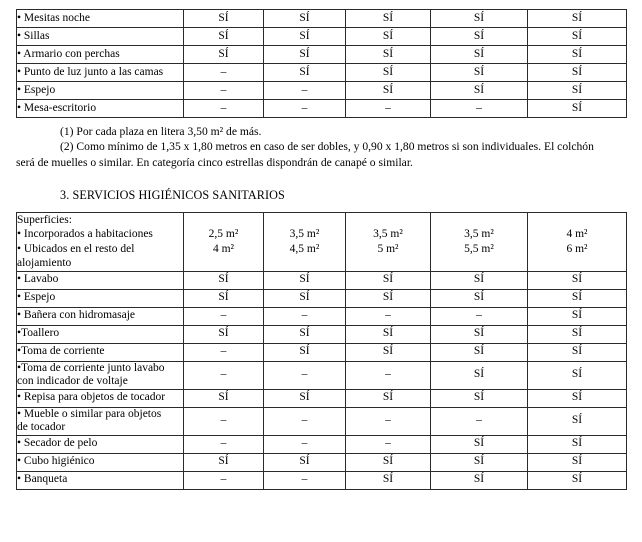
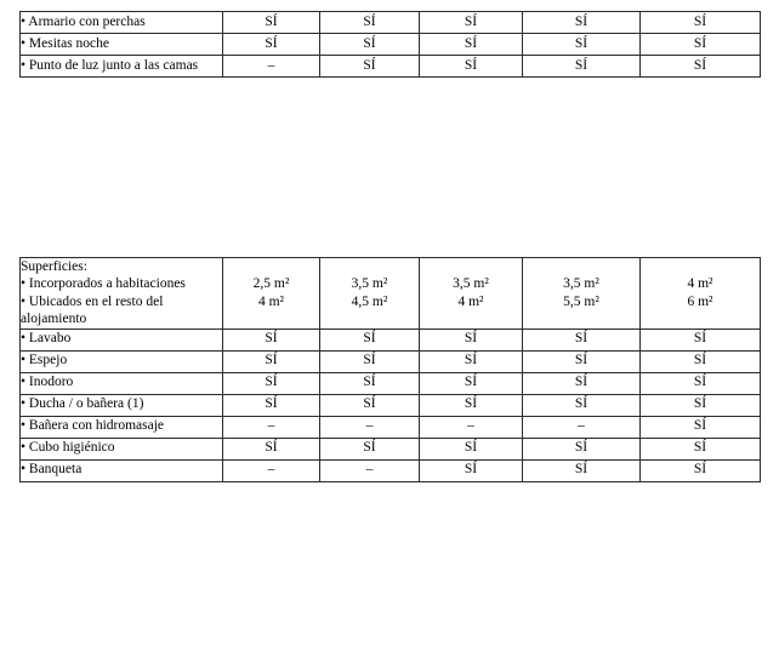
- • Mesitas noche	SÍ	SÍ	SÍ	SÍ	SÍ
+ • Armario con perchas	SÍ	SÍ	SÍ	SÍ	SÍ
- • Sillas	SÍ	SÍ	SÍ	SÍ	SÍ
- • Armario con perchas	SÍ	SÍ	SÍ	SÍ	SÍ
+ • Mesitas noche	SÍ	SÍ	SÍ	SÍ	SÍ
  • Punto de luz junto a las camas	–	SÍ	SÍ	SÍ	SÍ
- • Espejo	–	–	SÍ	SÍ	SÍ
- • Mesa-escritorio	–	–	–	–	SÍ
- (1) Por cada plaza en litera 3,50 m² de más.
- (2) Como mínimo de 1,35 x 1,80 metros en caso de ser dobles, y 0,90 x 1,80 metros si son individuales. El colchón
- será de muelles o similar. En categoría cinco estrellas dispondrán de canapé o similar.
- 3. SERVICIOS HIGIÉNICOS SANITARIOS
- Superficies: • Incorporados a habitaciones • Ubicados en el resto del alojamiento	2,5 m² 4 m²	3,5 m² 4,5 m²	3,5 m² 5 m²	3,5 m² 5,5 m²	4 m² 6 m²
+ Superficies: • Incorporados a habitaciones • Ubicados en el resto del alojamiento	2,5 m² 4 m²	3,5 m² 4,5 m²	3,5 m² 4 m²	3,5 m² 5,5 m²	4 m² 6 m²
  • Lavabo	SÍ	SÍ	SÍ	SÍ	SÍ
  • Espejo	SÍ	SÍ	SÍ	SÍ	SÍ
+ • Inodoro	SÍ	SÍ	SÍ	SÍ	SÍ
+ • Ducha / o bañera (1)	SÍ	SÍ	SÍ	SÍ	SÍ
  • Bañera con hidromasaje	–	–	–	–	SÍ
- •Toallero	SÍ	SÍ	SÍ	SÍ	SÍ
- •Toma de corriente	–	SÍ	SÍ	SÍ	SÍ
- •Toma de corriente junto lavabo con indicador de voltaje	–	–	–	SÍ	SÍ
- • Repisa para objetos de tocador	SÍ	SÍ	SÍ	SÍ	SÍ
- • Mueble o similar para objetos de tocador	–	–	–	–	SÍ
- • Secador de pelo	–	–	–	SÍ	SÍ
  • Cubo higiénico	SÍ	SÍ	SÍ	SÍ	SÍ
  • Banqueta	–	–	SÍ	SÍ	SÍ
